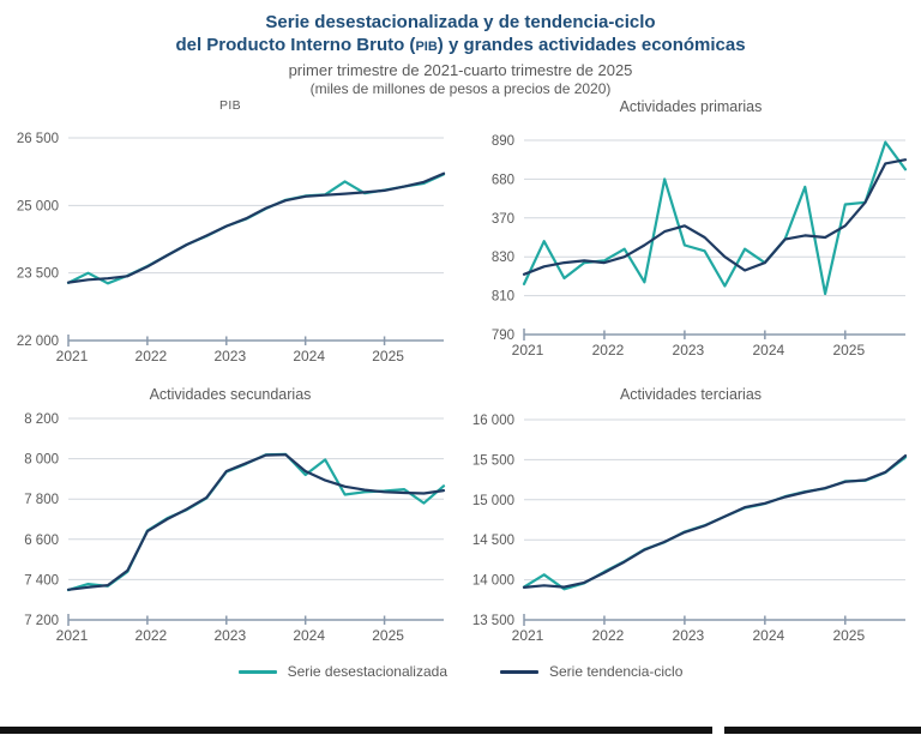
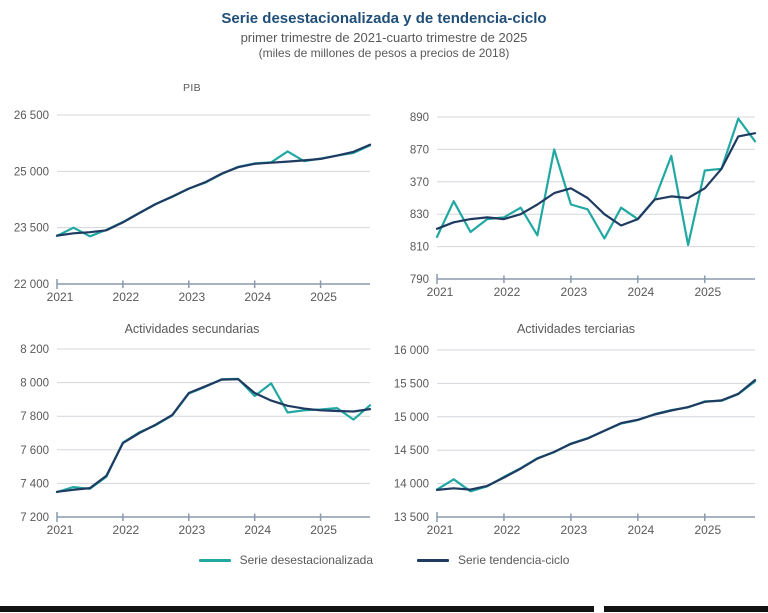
  Serie desestacionalizada y de tendencia-ciclo
- del Producto Interno Bruto (PIB) y grandes actividades económicas
  primer trimestre de 2021-cuarto trimestre de 2025
- (miles de millones de pesos a precios de 2020)
+ (miles de millones de pesos a precios de 2018)
  PIB
  26 500
  25 000
  23 500
  22 000
  2021
  2022
  2023
  2024
  2025
- Actividades primarias
  890
- 680
+ 870
  370
  830
  810
  790
  2021
  2022
  2023
  2024
  2025
  Actividades secundarias
  8 200
  8 000
  7 800
- 6 600
+ 7 600
  7 400
  7 200
  2021
  2022
  2023
  2024
  2025
  Actividades terciarias
  16 000
  15 500
  15 000
  14 500
  14 000
  13 500
  2021
  2022
  2023
  2024
  2025
  Serie desestacionalizada
  Serie tendencia-ciclo
